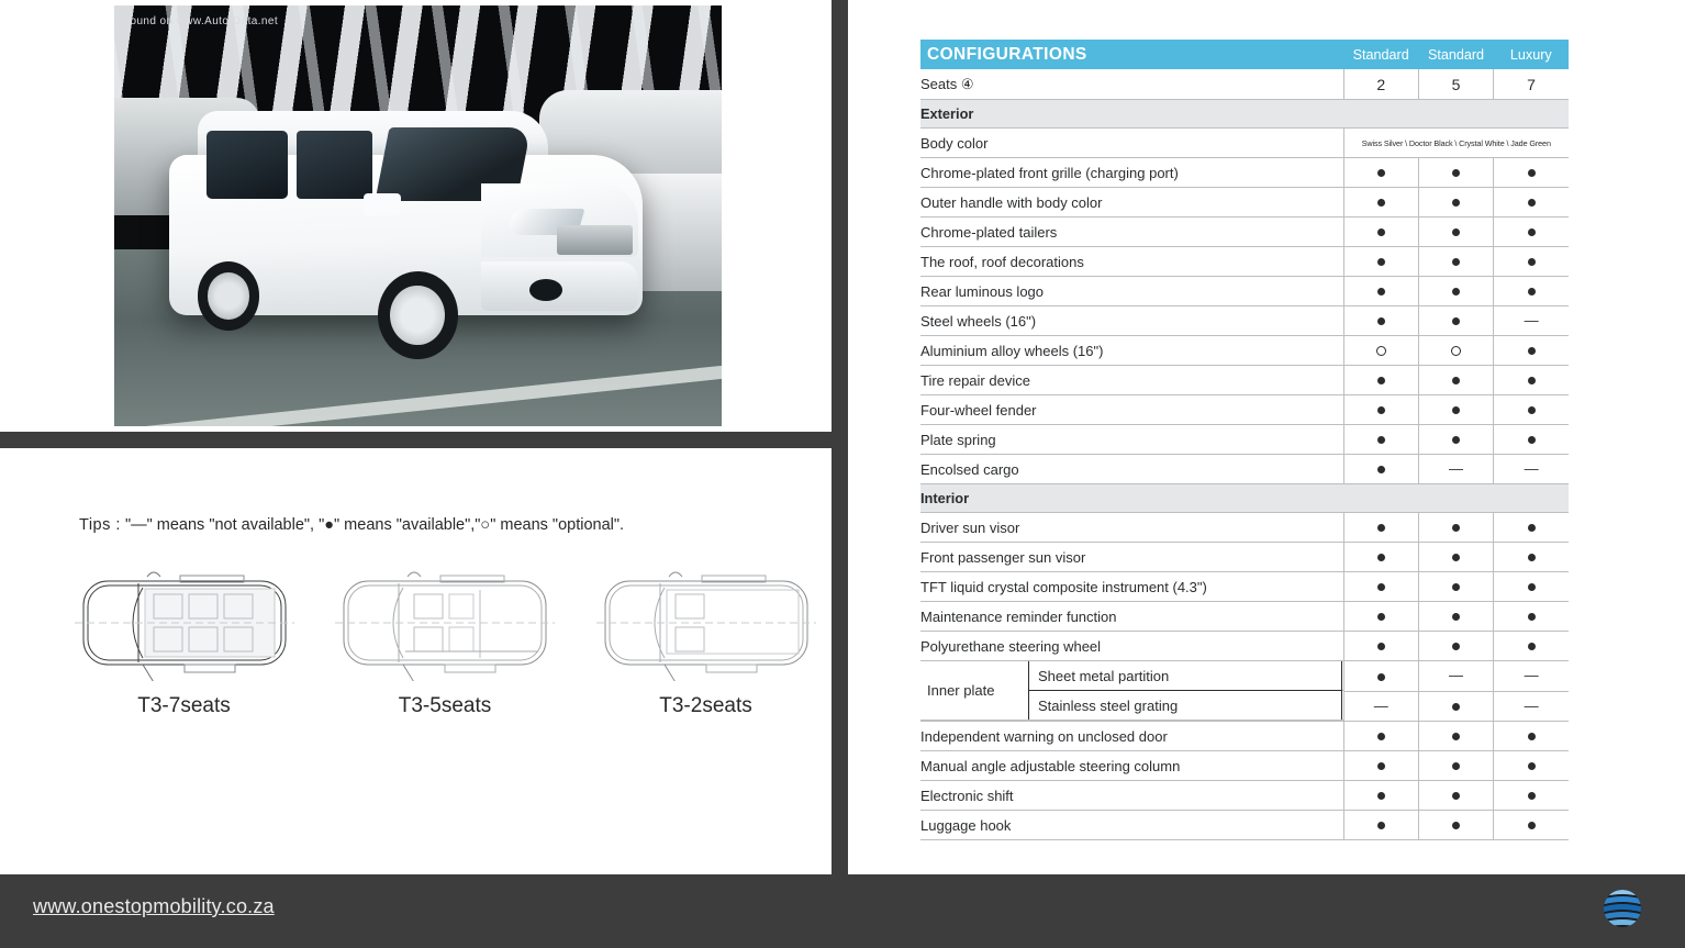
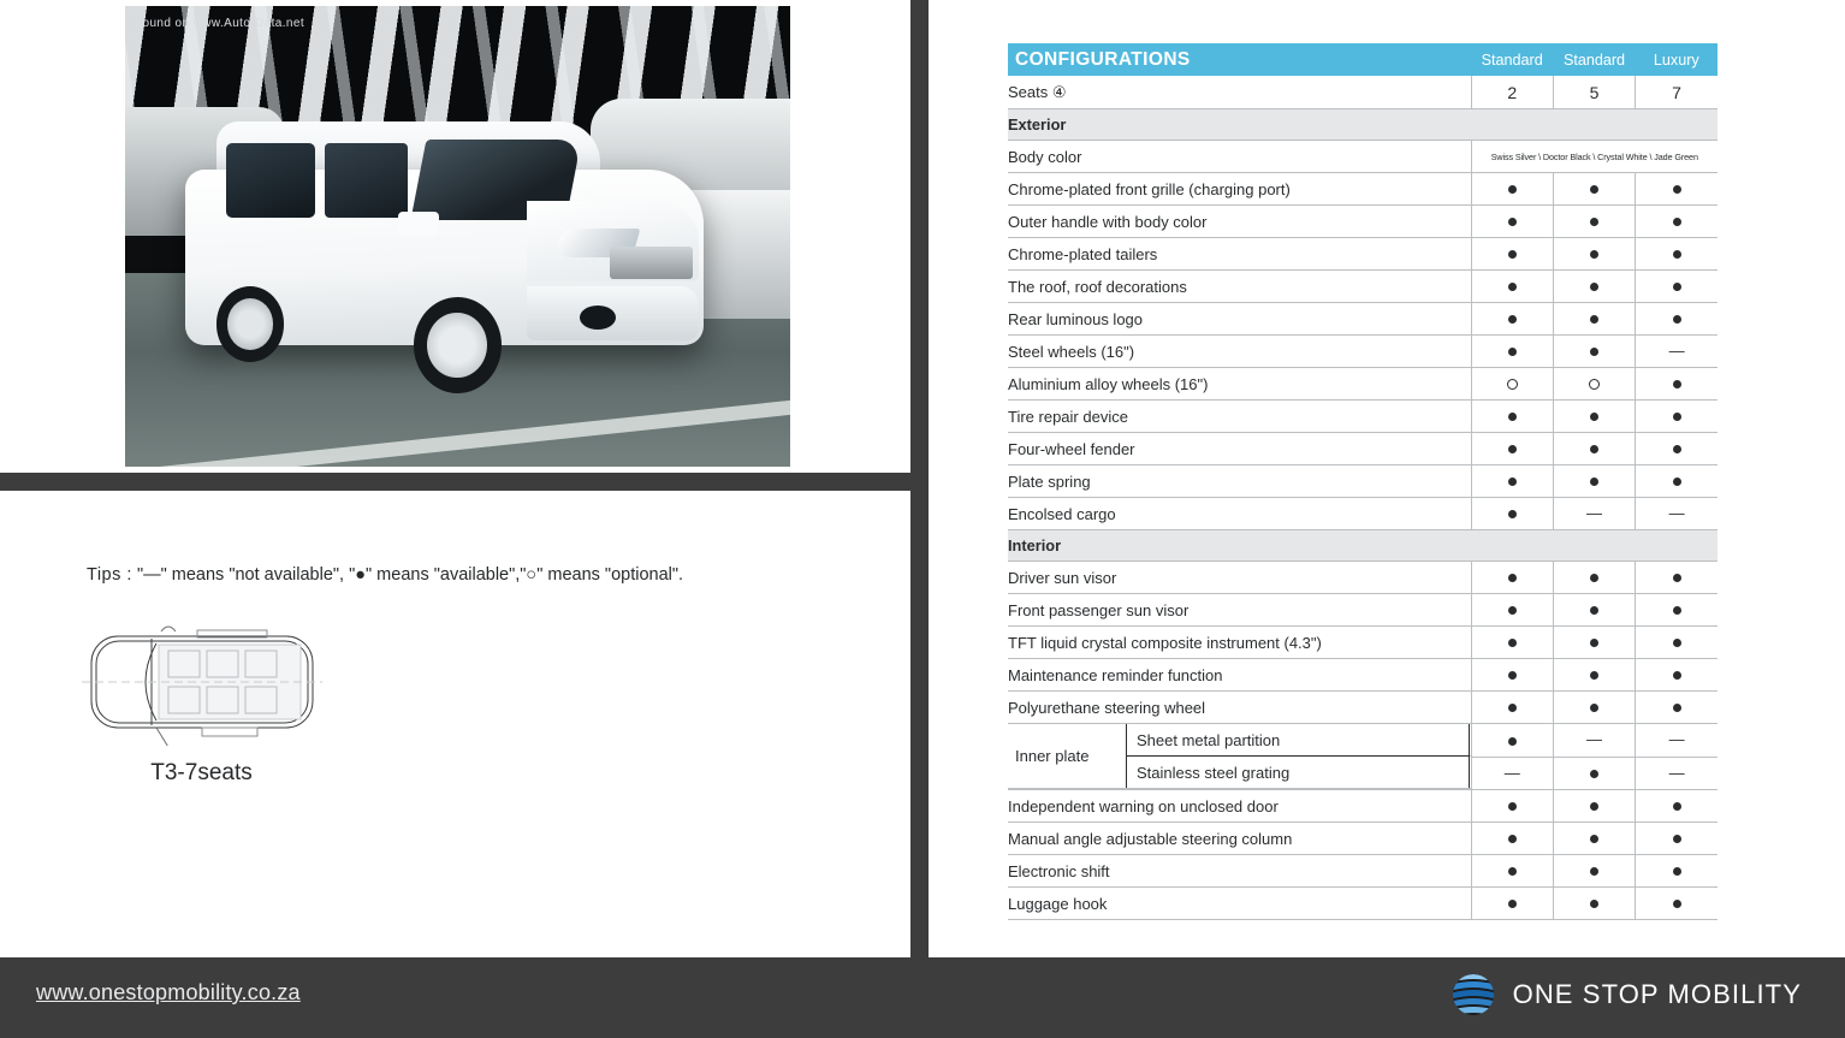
  Found on www.Auto-Data.net
  Tips : "—" means "not available", "●" means "available","○" means "optional".
  T3-7seats
- T3-5seats
- T3-2seats
  CONFIGURATIONS	Standard	Standard	Luxury
  Seats ④	2	5	7
  Exterior
  Body color	Swiss Silver \ Doctor Black \ Crystal White \ Jade Green
  Chrome-plated front grille (charging port)
  Outer handle with body color
  Chrome-plated tailers
  The roof, roof decorations
  Rear luminous logo
  Steel wheels (16")			—
  Aluminium alloy wheels (16")
  Tire repair device
  Four-wheel fender
  Plate spring
  Encolsed cargo		—	—
  Interior
  Driver sun visor
  Front passenger sun visor
  TFT liquid crystal composite instrument (4.3")
  Maintenance reminder function
  Polyurethane steering wheel
  Inner plate	Sheet metal partition
  Stainless steel grating
  		—	—
  —		—
  Independent warning on unclosed door
  Manual angle adjustable steering column
  Electronic shift
  Luggage hook
  www.onestopmobility.co.za
+ ONE STOP MOBILITY
